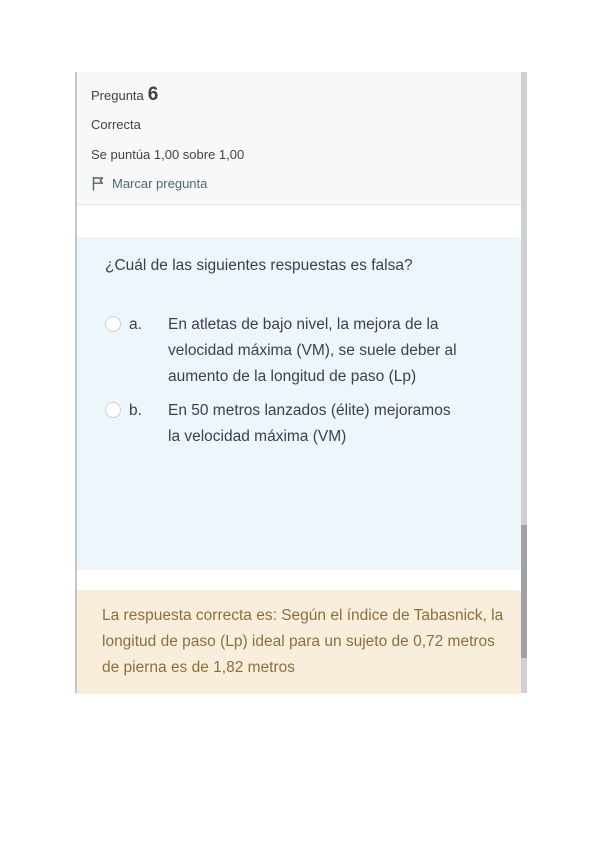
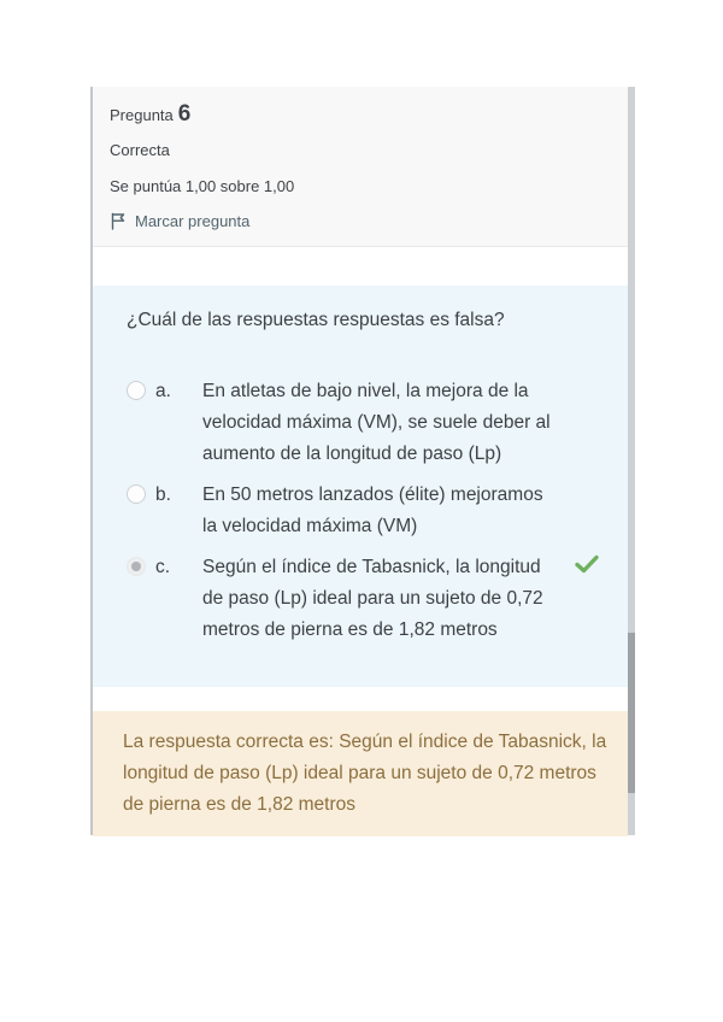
  Pregunta 6
  Correcta
  Se puntúa 1,00 sobre 1,00
  Marcar pregunta
- ¿Cuál de las siguientes respuestas es falsa?
+ ¿Cuál de las respuestas respuestas es falsa?
  a.
  En atletas de bajo nivel, la mejora de la velocidad máxima (VM), se suele deber al aumento de la longitud de paso (Lp)
  b.
  En 50 metros lanzados (élite) mejoramos la velocidad máxima (VM)
+ c.
+ Según el índice de Tabasnick, la longitud de paso (Lp) ideal para un sujeto de 0,72 metros de pierna es de 1,82 metros
  La respuesta correcta es: Según el índice de Tabasnick, la longitud de paso (Lp) ideal para un sujeto de 0,72 metros de pierna es de 1,82 metros
